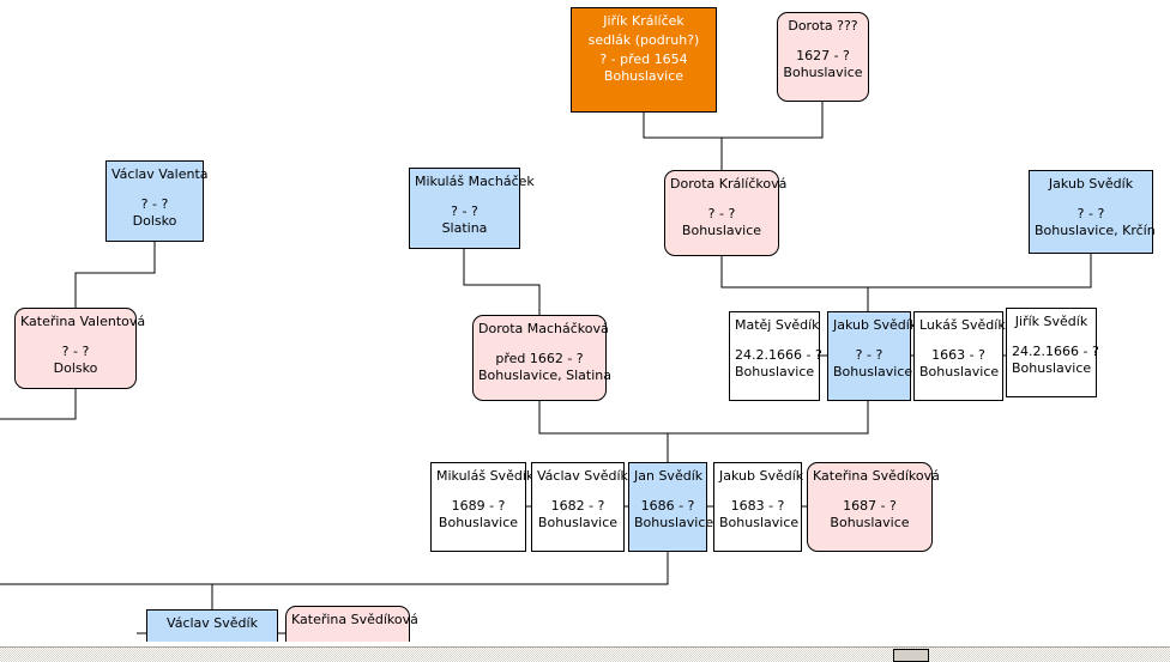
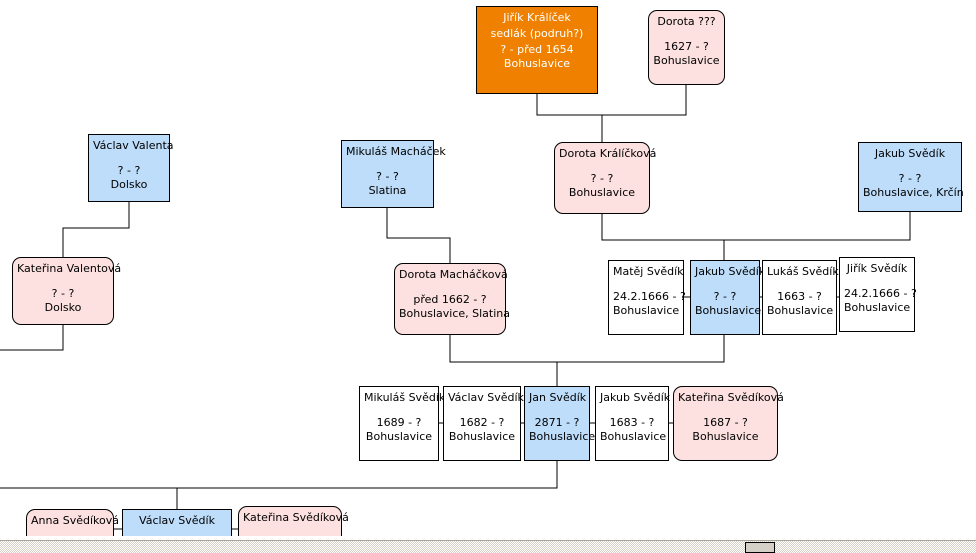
  Jiřík Králíček
  sedlák (podruh?)
  ? - před 1654
  Bohuslavice
  Dorota ???
  1627 - ?
  Bohuslavice
  Václav Valenta
  ? - ?
  Dolsko
  Mikuláš Macháček
  ? - ?
  Slatina
  Dorota Králíčková
  ? - ?
  Bohuslavice
  Jakub Svědík
  ? - ?
  Bohuslavice, Krčín
  Kateřina Valentová
  ? - ?
  Dolsko
  Dorota Macháčková
  před 1662 - ?
  Bohuslavice, Slatina
  Matěj Svědík
  24.2.1666 - ?
  Bohuslavice
  Jakub Svědí
  ? - ?
  Bohuslavice
  Lukáš Svědík
  1663 - ?
  Bohuslavice
  Jiřík Svědík
  24.2.1666 - ?
  Bohuslavice
  Mikuláš Svědí
  1689 - ?
  Bohuslavice
  Václav Svědík
  1682 - ?
  Bohuslavice
  Jan Svědík
- 1686 - ?
+ 2871 - ?
  Bohuslavice
  Jakub Svědík
  1683 - ?
  Bohuslavice
  Kateřina Svědíková
  1687 - ?
  Bohuslavice
+ Anna Svědíková
  Václav Svědík
  Kateřina Svědíková
